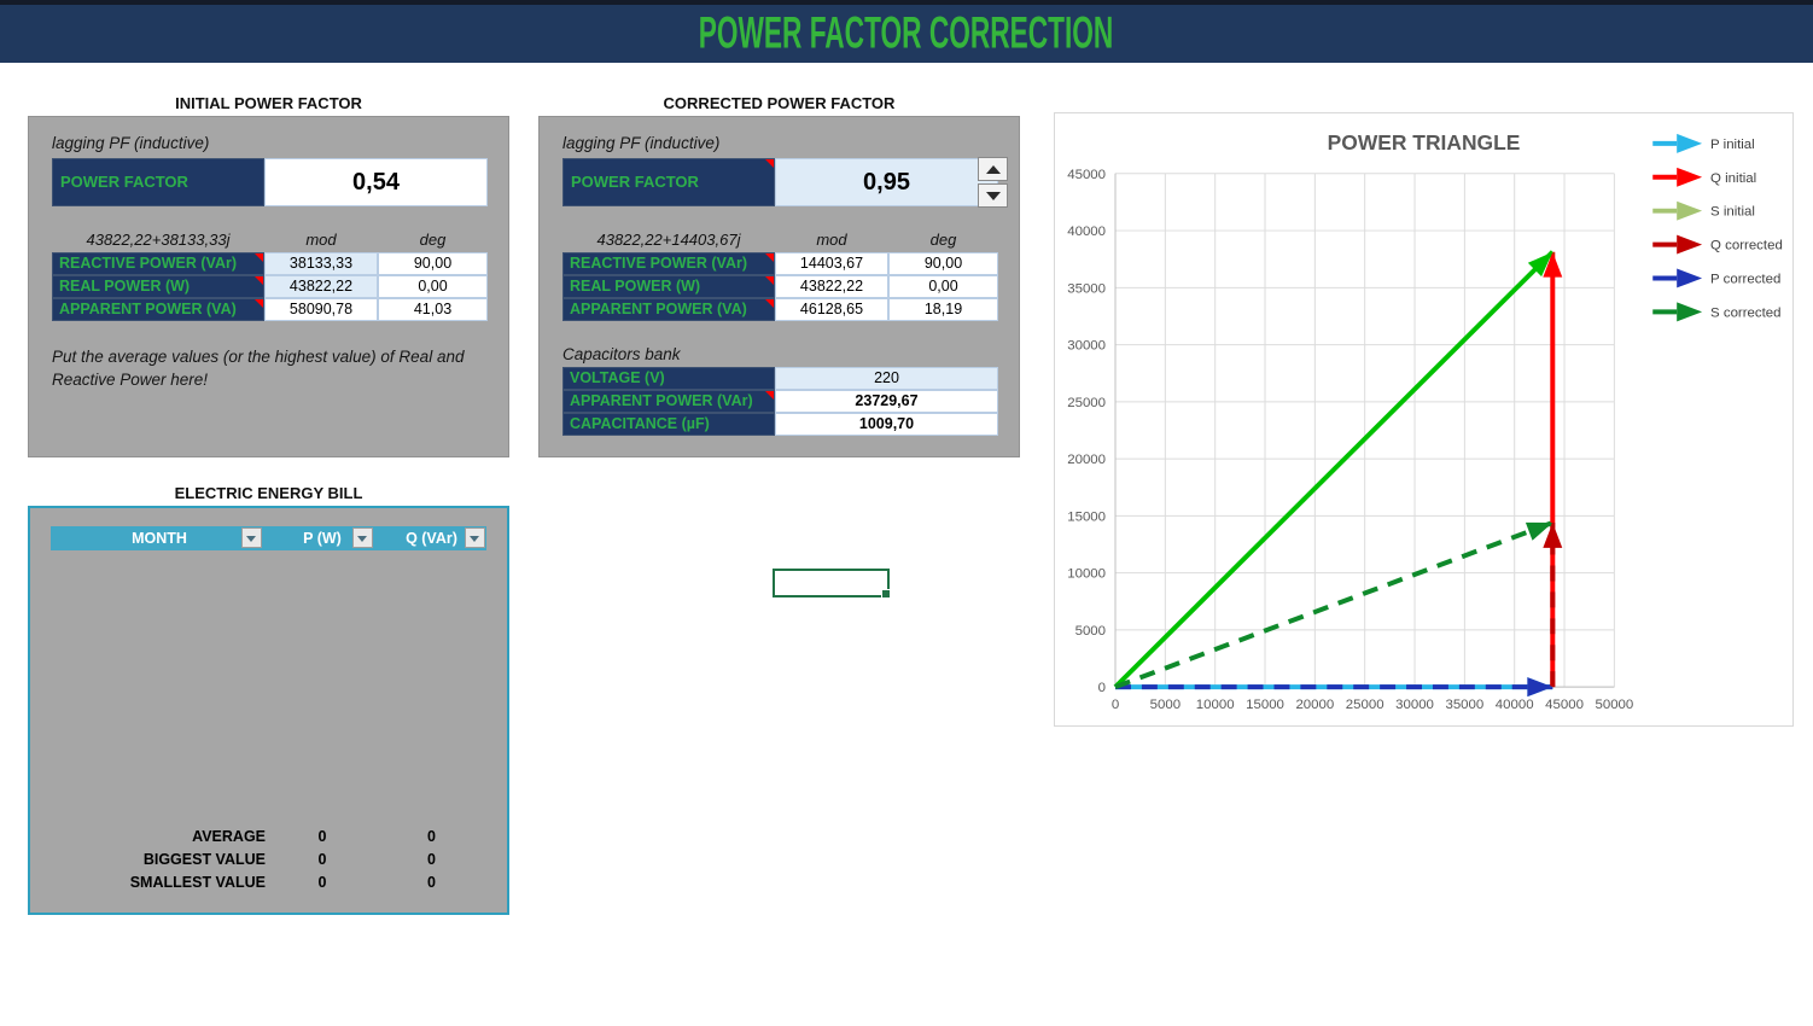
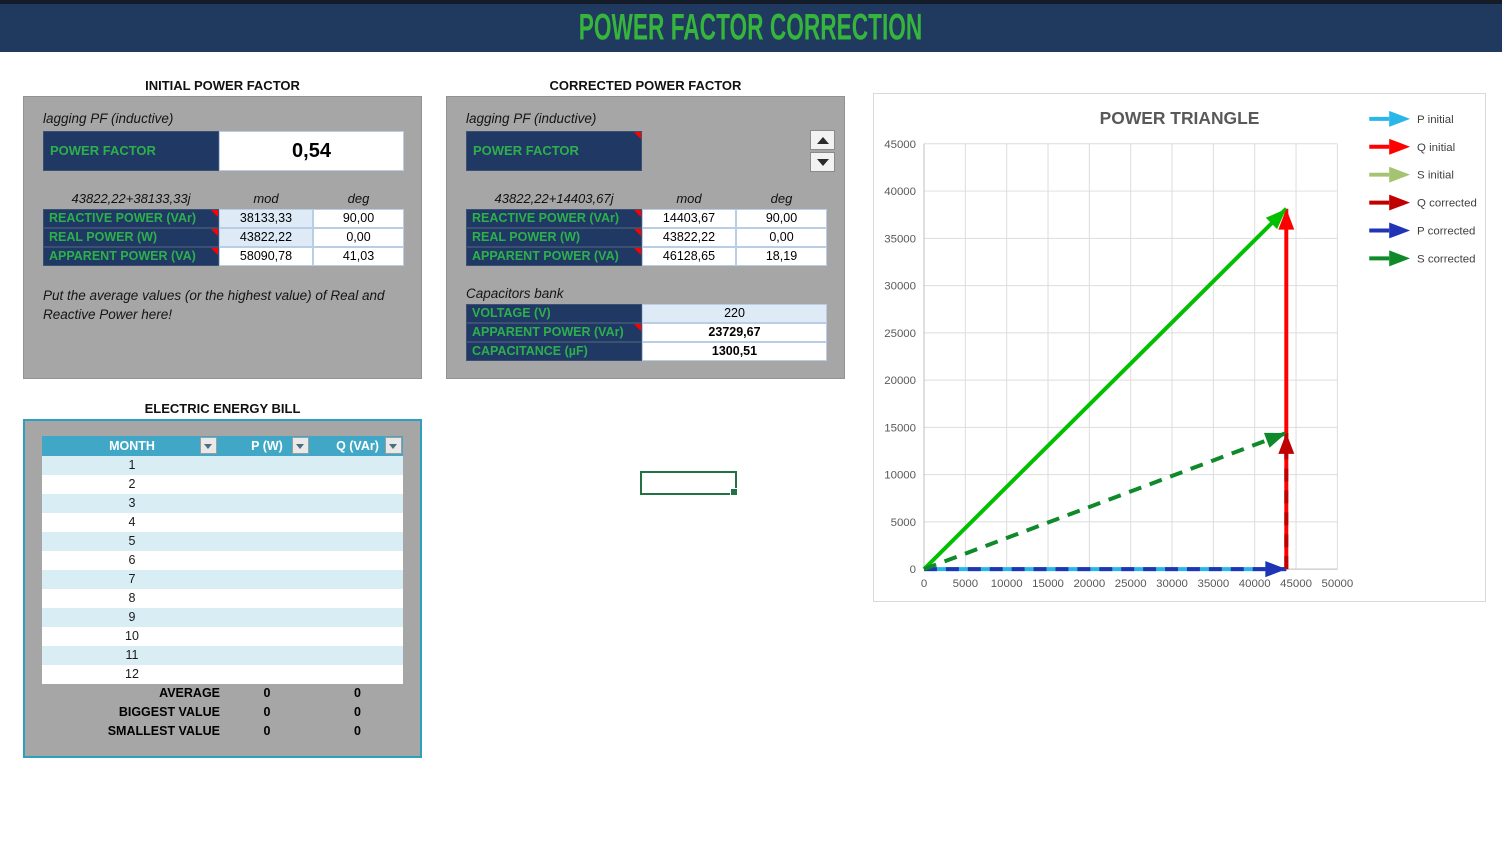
  POWER FACTOR CORRECTION
  INITIAL POWER FACTOR
  lagging PF (inductive)
  POWER FACTOR
  0,54
  43822,22+38133,33j
  mod
  deg
  REACTIVE POWER (VAr)
  38133,33
  90,00
  REAL POWER (W)
  43822,22
  0,00
  APPARENT POWER (VA)
  58090,78
  41,03
  Put the average values (or the highest value) of Real and
  Reactive Power here!
  CORRECTED POWER FACTOR
  lagging PF (inductive)
  POWER FACTOR
- 0,95
  43822,22+14403,67j
  mod
  deg
  REACTIVE POWER (VAr)
  14403,67
  90,00
  REAL POWER (W)
  43822,22
  0,00
  APPARENT POWER (VA)
  46128,65
  18,19
  Capacitors bank
  VOLTAGE (V)
  220
  APPARENT POWER (VAr)
  23729,67
  CAPACITANCE (µF)
- 1009,70
+ 1300,51
  ELECTRIC ENERGY BILL
  MONTH
  P (W)
  Q (VAr)
+ 1
+ 2
+ 3
+ 4
+ 5
+ 6
+ 7
+ 8
+ 9
+ 10
+ 11
+ 12
  AVERAGE
  0
  0
  BIGGEST VALUE
  0
  0
  SMALLEST VALUE
  0
  0
  0
  5000
  10000
  15000
  20000
  25000
  30000
  35000
  40000
  45000
  50000
  0
  5000
  10000
  15000
  20000
  25000
  30000
  35000
  40000
  45000
  POWER TRIANGLE
  P initial
  Q initial
  S initial
  Q corrected
  P corrected
  S corrected
